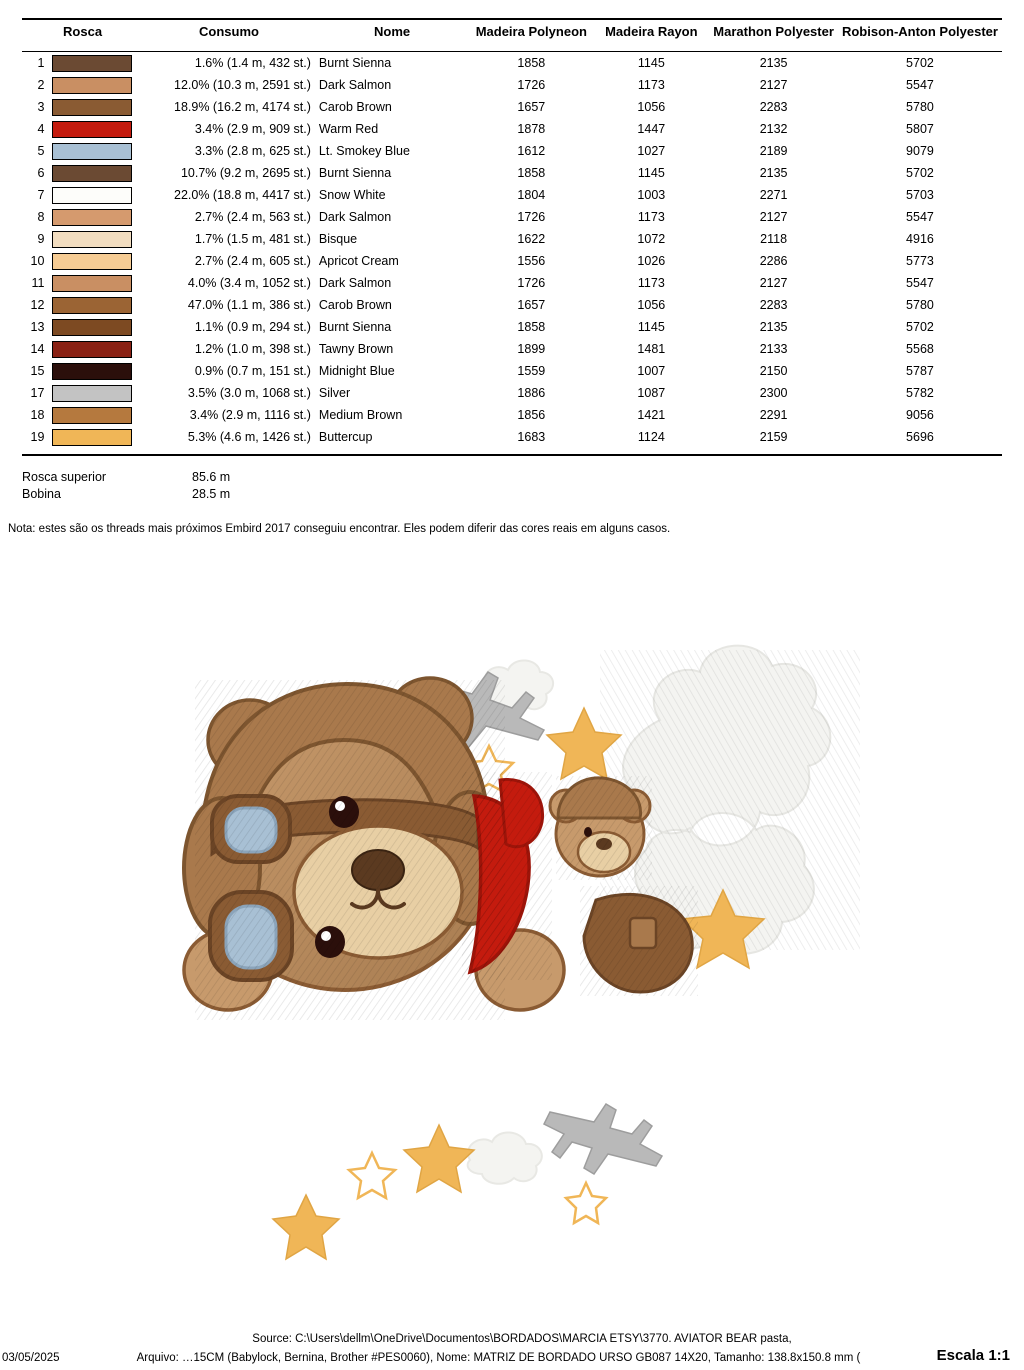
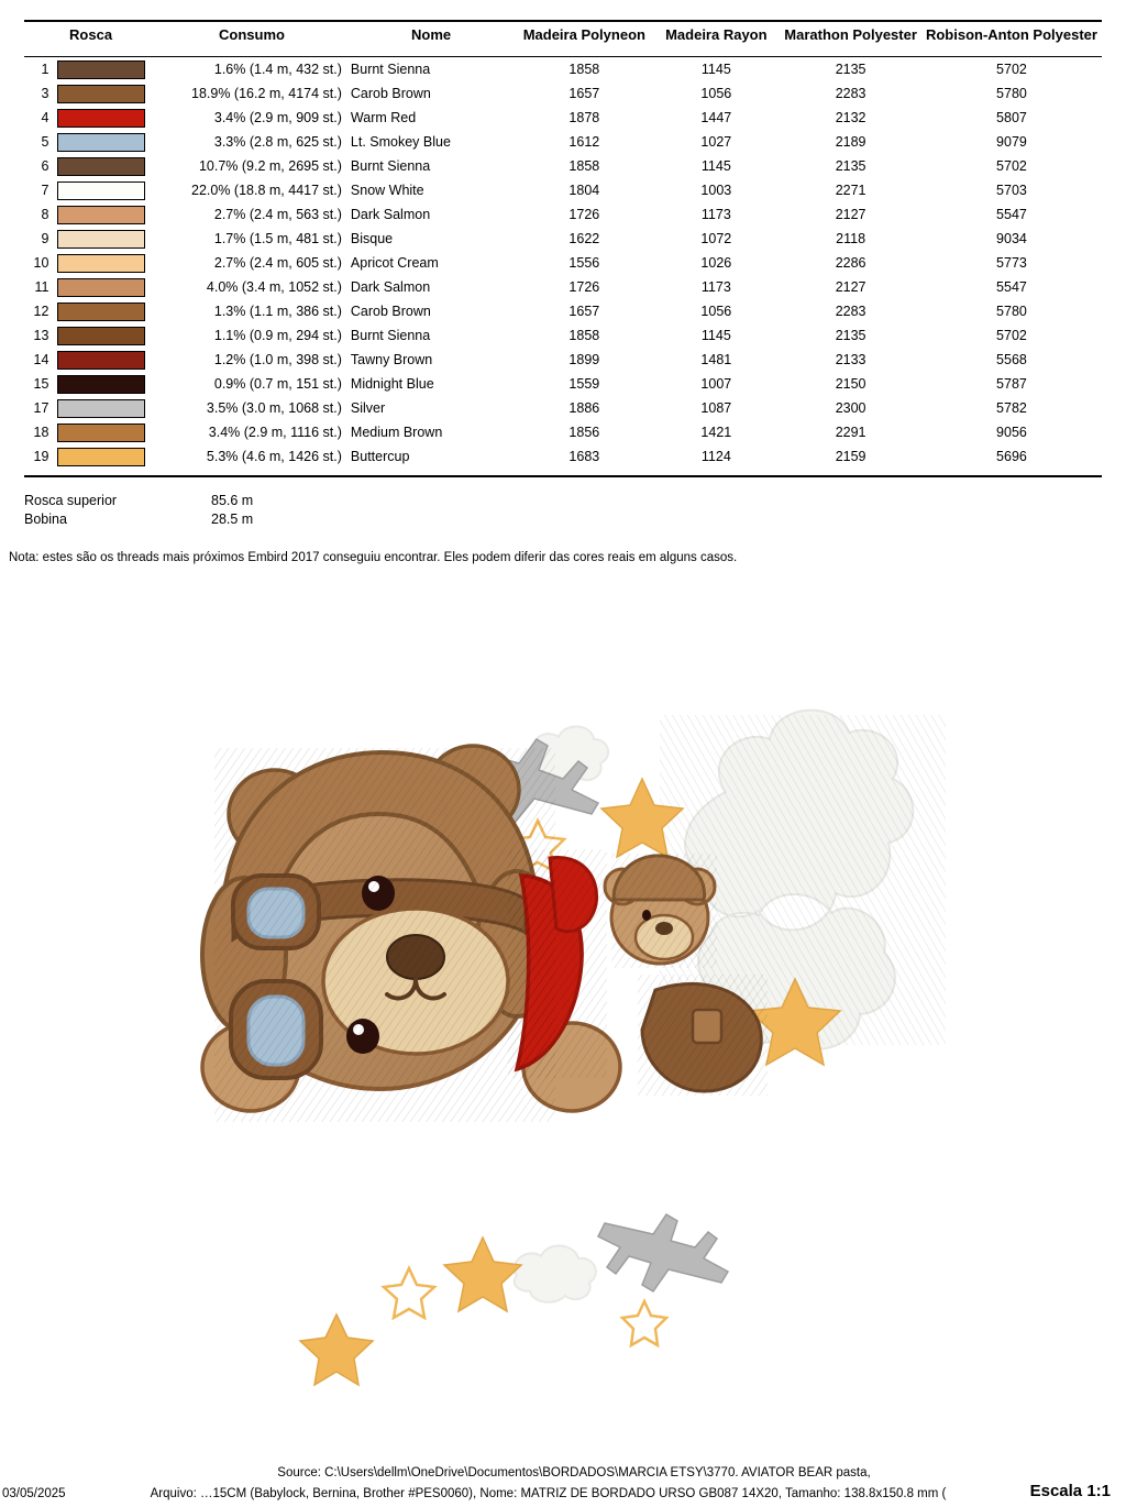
  Rosca	Consumo	Nome	Madeira Polyneon	Madeira Rayon	Marathon Polyester	Robison-Anton Polyester
  1		1.6% (1.4 m, 432 st.)	Burnt Sienna	1858	1145	2135	5702
- 2		12.0% (10.3 m, 2591 st.)	Dark Salmon	1726	1173	2127	5547
  3		18.9% (16.2 m, 4174 st.)	Carob Brown	1657	1056	2283	5780
  4		3.4% (2.9 m, 909 st.)	Warm Red	1878	1447	2132	5807
  5		3.3% (2.8 m, 625 st.)	Lt. Smokey Blue	1612	1027	2189	9079
  6		10.7% (9.2 m, 2695 st.)	Burnt Sienna	1858	1145	2135	5702
  7		22.0% (18.8 m, 4417 st.)	Snow White	1804	1003	2271	5703
  8		2.7% (2.4 m, 563 st.)	Dark Salmon	1726	1173	2127	5547
- 9		1.7% (1.5 m, 481 st.)	Bisque	1622	1072	2118	4916
+ 9		1.7% (1.5 m, 481 st.)	Bisque	1622	1072	2118	9034
  10		2.7% (2.4 m, 605 st.)	Apricot Cream	1556	1026	2286	5773
  11		4.0% (3.4 m, 1052 st.)	Dark Salmon	1726	1173	2127	5547
- 12		47.0% (1.1 m, 386 st.)	Carob Brown	1657	1056	2283	5780
+ 12		1.3% (1.1 m, 386 st.)	Carob Brown	1657	1056	2283	5780
  13		1.1% (0.9 m, 294 st.)	Burnt Sienna	1858	1145	2135	5702
  14		1.2% (1.0 m, 398 st.)	Tawny Brown	1899	1481	2133	5568
  15		0.9% (0.7 m, 151 st.)	Midnight Blue	1559	1007	2150	5787
  17		3.5% (3.0 m, 1068 st.)	Silver	1886	1087	2300	5782
  18		3.4% (2.9 m, 1116 st.)	Medium Brown	1856	1421	2291	9056
  19		5.3% (4.6 m, 1426 st.)	Buttercup	1683	1124	2159	5696
  Rosca superior
  85.6 m
  Bobina
  28.5 m
  Nota: estes são os threads mais próximos Embird 2017 conseguiu encontrar. Eles podem diferir das cores reais em alguns casos.
  Source: C:\Users\dellm\OneDrive\Documentos\BORDADOS\MARCIA ETSY\3770. AVIATOR BEAR pasta,
  03/05/2025
  Arquivo: …15CM (Babylock, Bernina, Brother #PES0060), Nome: MATRIZ DE BORDADO URSO GB087 14X20, Tamanho: 138.8x150.8 mm (
  Escala 1:1
